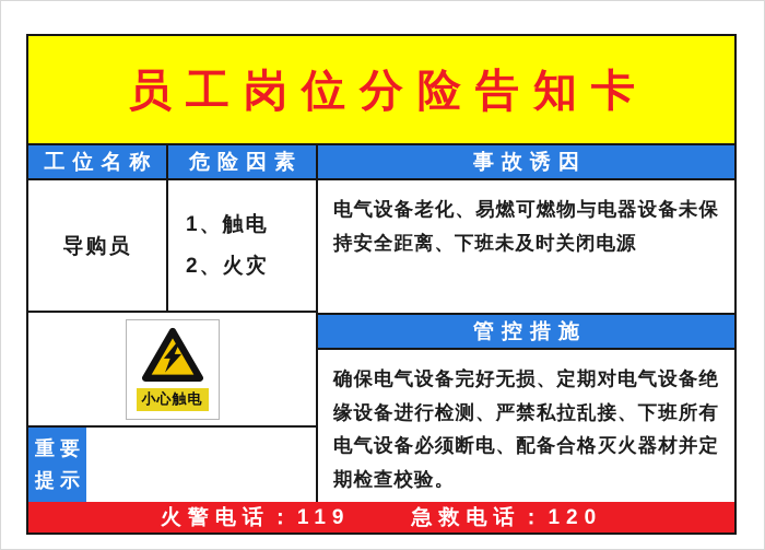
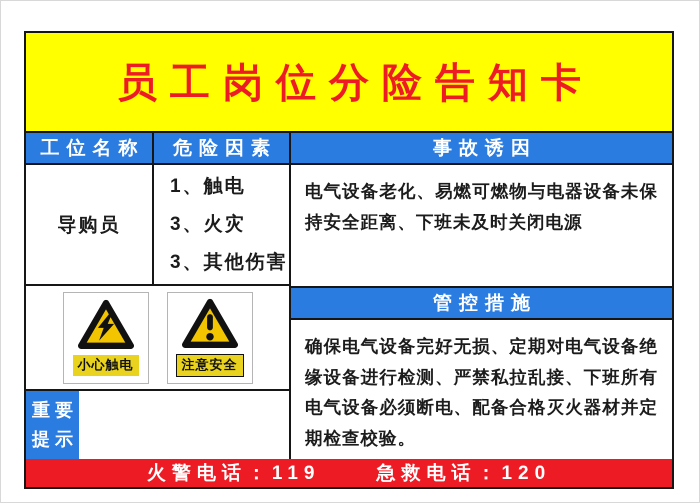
  员工岗位分险告知卡
  工位名称
  危险因素
  导购员
  1、触电
- 2、火灾
+ 3、火灾
+ 3、其他伤害
  小心触电
+ 注意安全
  重要
  提示
  事故诱因
  电气设备老化、易燃可燃物与电器设备未保持安全距离、下班未及时关闭电源
  管控措施
  确保电气设备完好无损、定期对电气设备绝缘设备进行检测、严禁私拉乱接、下班所有电气设备必须断电、配备合格灭火器材并定期检查校验。
  火警电话：119
  急救电话：120
